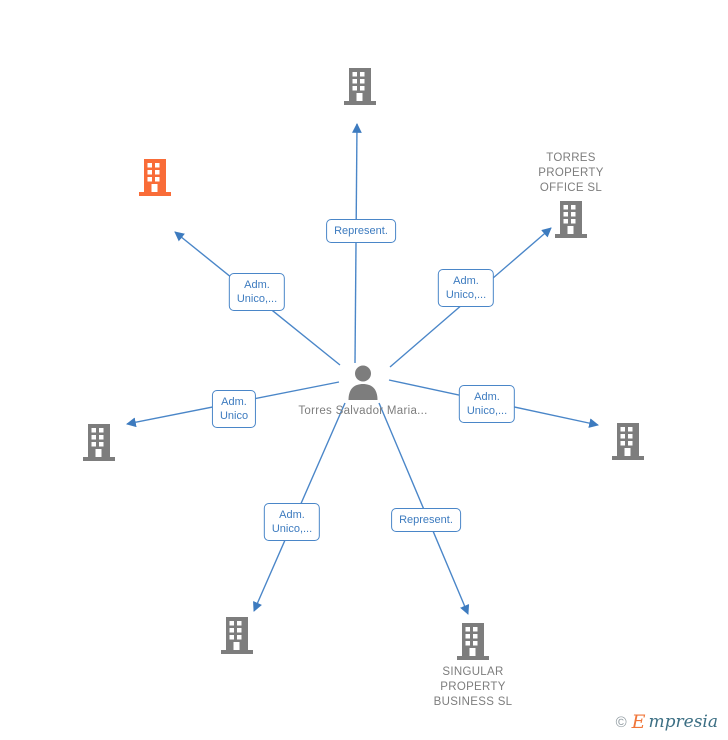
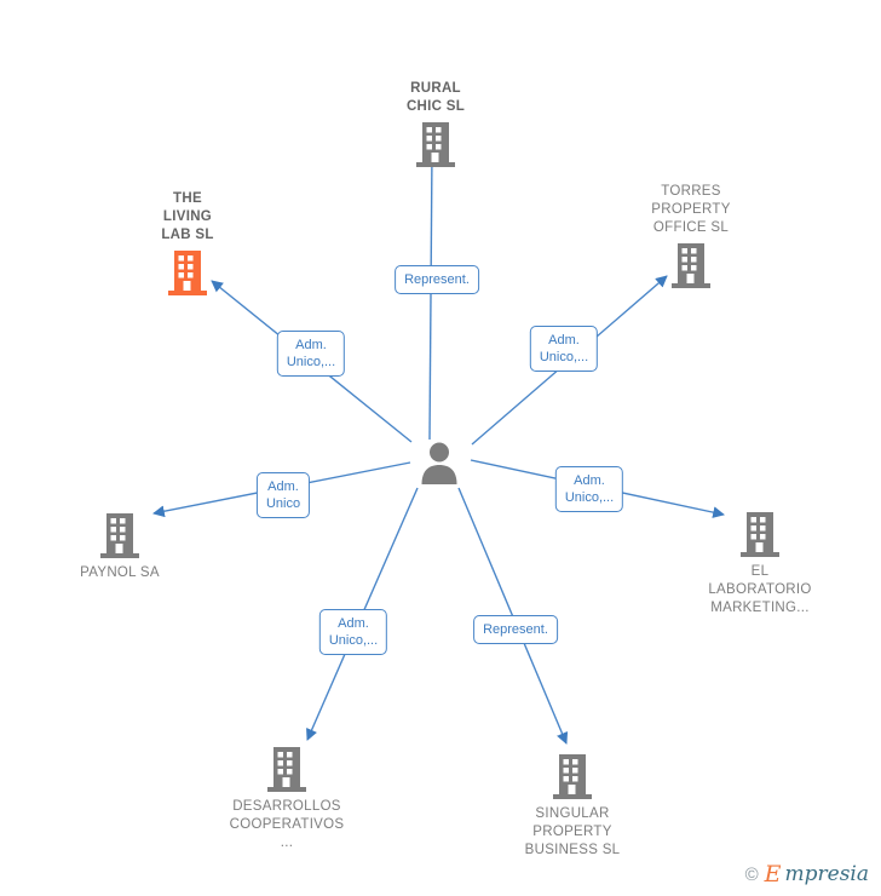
+ RURAL
+ CHIC SL
+ THE
+ LIVING
+ LAB SL
  TORRES
  PROPERTY
  OFFICE SL
+ PAYNOL SA
+ EL
+ LABORATORIO
+ MARKETING...
+ DESARROLLOS
+ COOPERATIVOS
+ ...
  SINGULAR
  PROPERTY
  BUSINESS SL
- Torres Salvador Maria...
  Represent.
  Adm.
  Unico,...
  Adm.
  Unico,...
  Adm.
  Unico
  Adm.
  Unico,...
  Adm.
  Unico,...
  Represent.
  ©
  E
  mpresia
